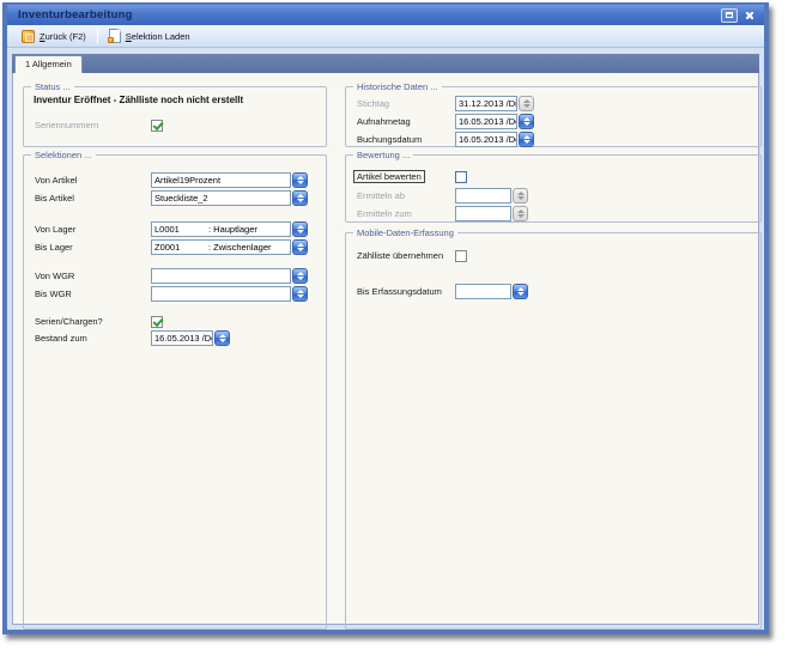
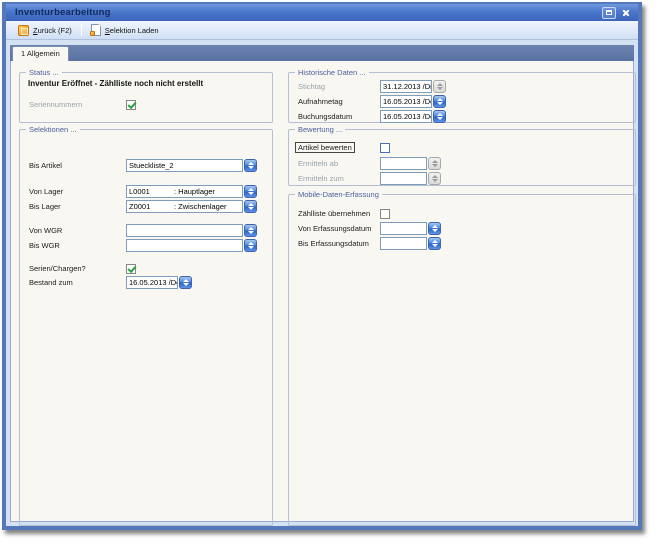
  Inventurbearbeitung
  Zurück (F2)
  Selektion Laden
  1 Allgemein
  Status ...
  Inventur Eröffnet - Zählliste noch nicht erstellt
  Seriennummern
  Historische Daten ...
  Stichtag
  31.12.2013 /Di
  Aufnahmetag
  16.05.2013 /D
  Buchungsdatum
  16.05.2013 /D
  Selektionen ...
- Von Artikel
- Artikel19Prozent
  Bis Artikel
  Stueckliste_2
  Von Lager
  L0001
  : Hauptlager
  Bis Lager
  Z0001
  : Zwischenlager
  Von WGR
  Bis WGR
  Serien/Chargen?
  Bestand zum
  16.05.2013 /D
  Bewertung ...
  Artikel bewerten
  Ermitteln ab
  Ermitteln zum
  Mobile-Daten-Erfassung
  Zählliste übernehmen
+ Von Erfassungsdatum
  Bis Erfassungsdatum
